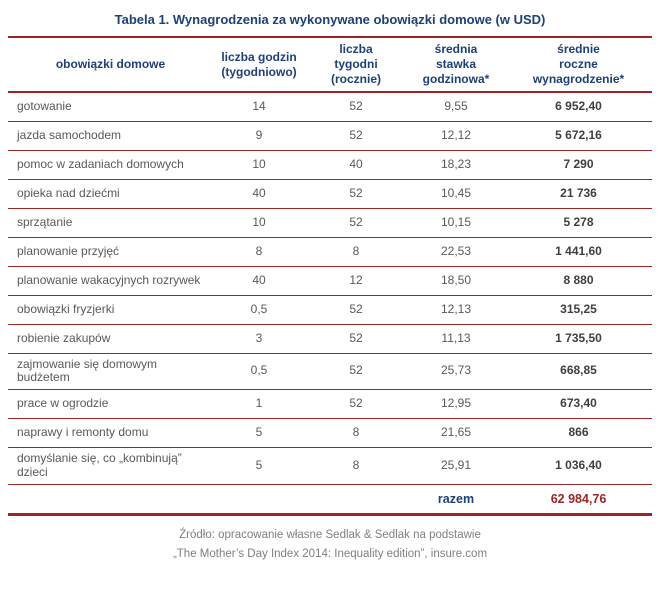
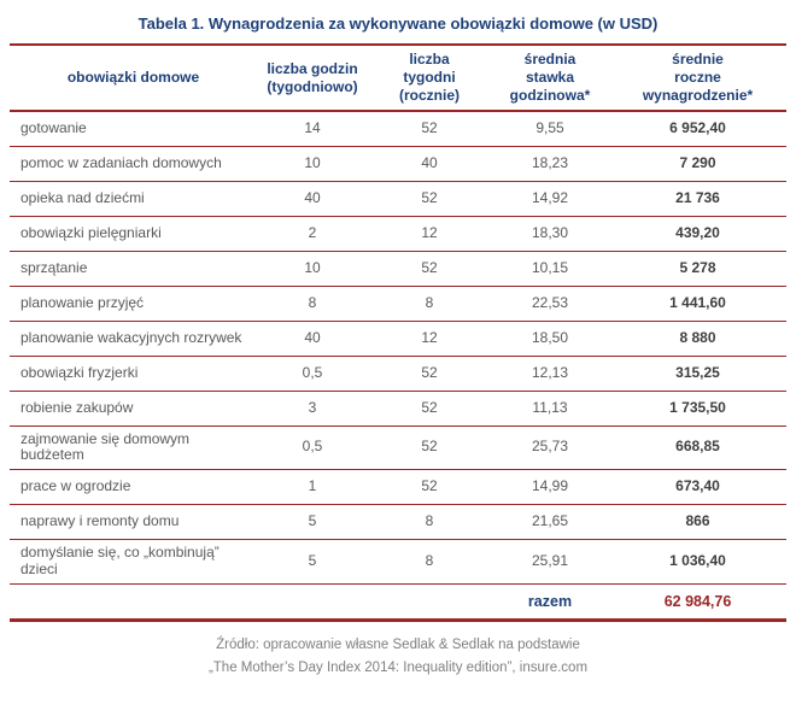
  Tabela 1. Wynagrodzenia za wykonywane obowiązki domowe (w USD)
  obowiązki domowe	liczba godzin (tygodniowo)	liczba tygodni (rocznie)	średnia stawka godzinowa*	średnie roczne wynagrodzenie*
  gotowanie	14	52	9,55	6 952,40
- jazda samochodem	9	52	12,12	5 672,16
  pomoc w zadaniach domowych	10	40	18,23	7 290
- opieka nad dziećmi	40	52	10,45	21 736
+ opieka nad dziećmi	40	52	14,92	21 736
+ obowiązki pielęgniarki	2	12	18,30	439,20
  sprzątanie	10	52	10,15	5 278
  planowanie przyjęć	8	8	22,53	1 441,60
  planowanie wakacyjnych rozrywek	40	12	18,50	8 880
  obowiązki fryzjerki	0,5	52	12,13	315,25
  robienie zakupów	3	52	11,13	1 735,50
  zajmowanie się domowym budżetem	0,5	52	25,73	668,85
- prace w ogrodzie	1	52	12,95	673,40
+ prace w ogrodzie	1	52	14,99	673,40
  naprawy i remonty domu	5	8	21,65	866
  domyślanie się, co „kombinują” dzieci	5	8	25,91	1 036,40
  	razem	62 984,76
  Źródło: opracowanie własne Sedlak & Sedlak na podstawie
  „The Mother’s Day Index 2014: Inequality edition”, insure.com
